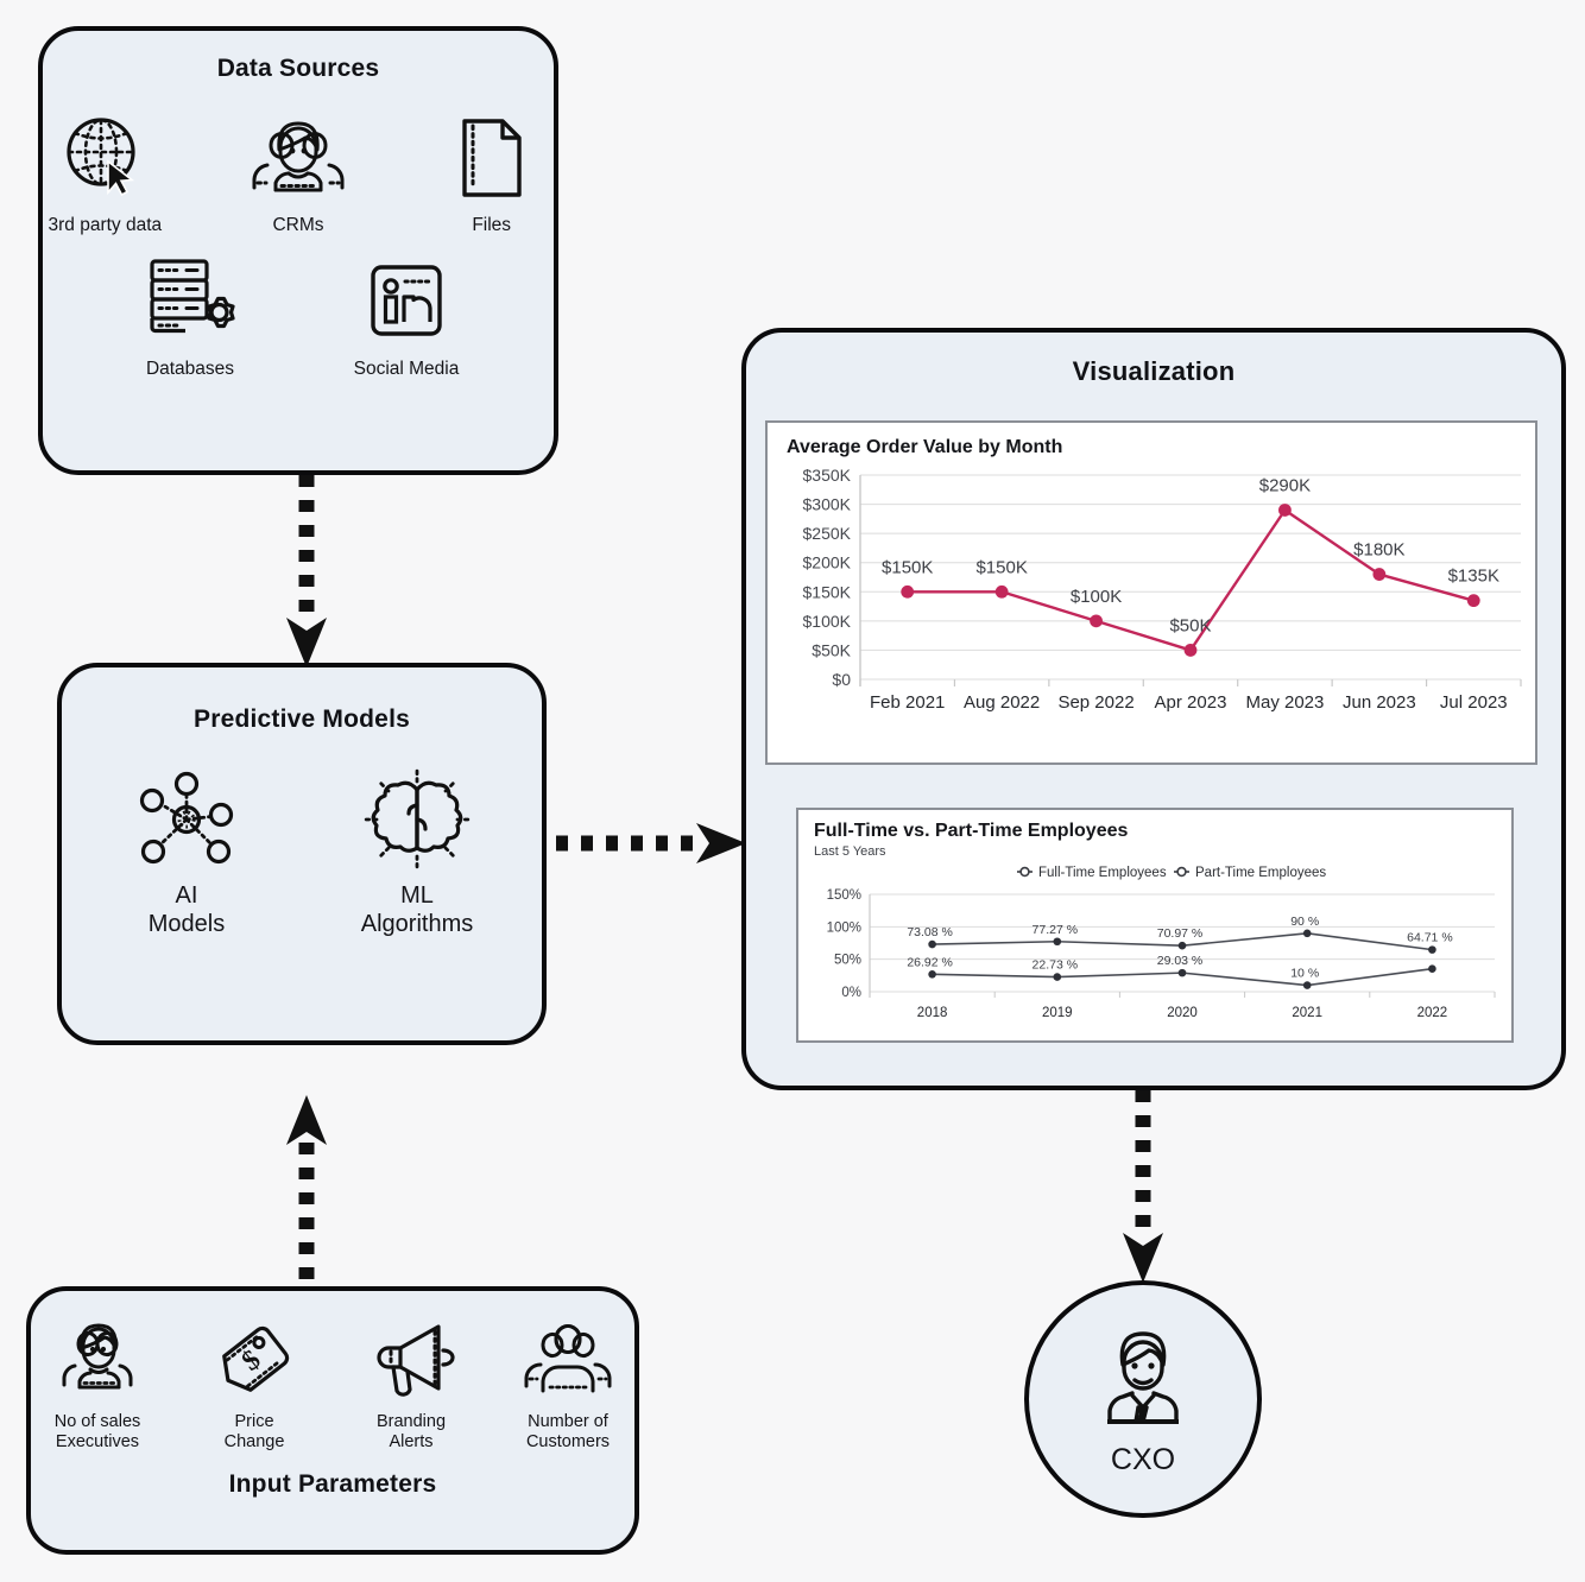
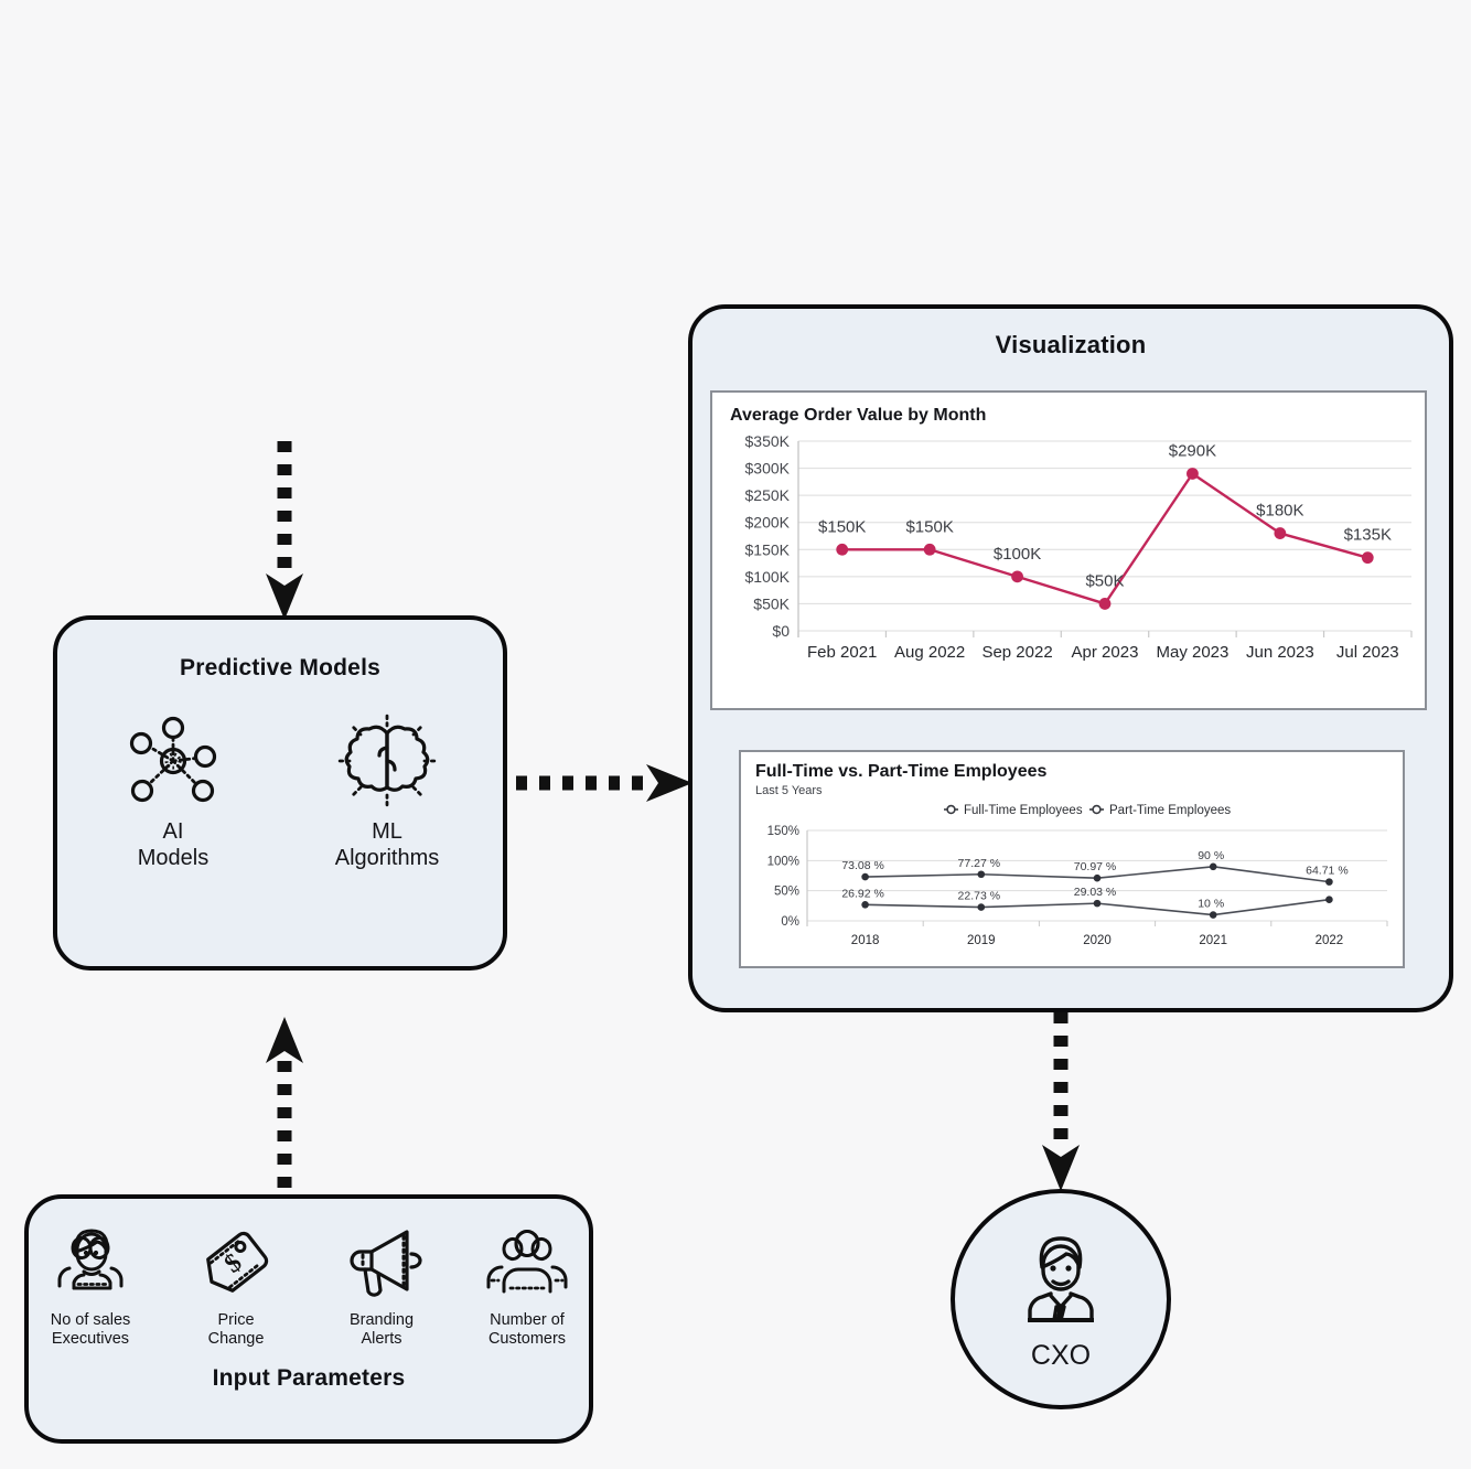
- Data Sources
- 3rd party data
- CRMs
- Files
- Databases
- Social Media
  Predictive Models
  AI
  Models
  ML
  Algorithms
  No of sales
  Executives
  Price
  Change
  Branding
  Alerts
  Number of
  Customers
  Input Parameters
  Visualization
  Average Order Value by Month
  $0
  $50K
  $100K
  $150K
  $200K
  $250K
  $300K
  $350K
  $150K
  $150K
  $100K
  $50K
  $290K
  $180K
  $135K
  Feb 2021
  Aug 2022
  Sep 2022
  Apr 2023
  May 2023
  Jun 2023
  Jul 2023
  Full-Time vs. Part-Time Employees
  Last 5 Years
  Full-Time Employees
  Part-Time Employees
  0%
  50%
  100%
  150%
  73.08 %
  77.27 %
  70.97 %
  90 %
  64.71 %
  26.92 %
  22.73 %
  29.03 %
  10 %
  2018
  2019
  2020
  2021
  2022
  CXO
